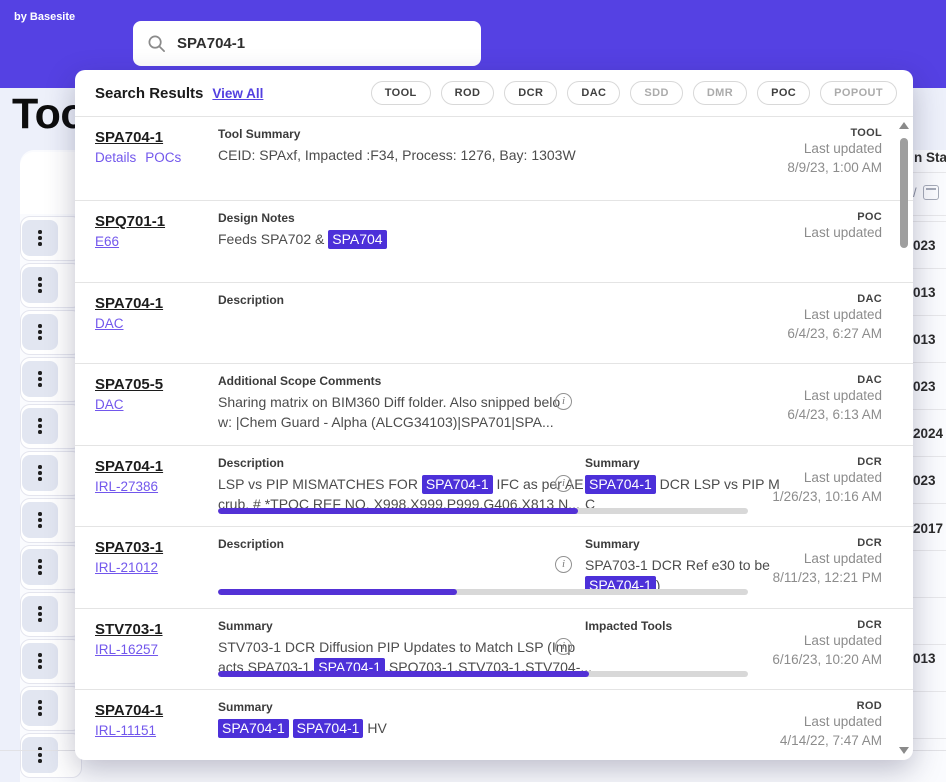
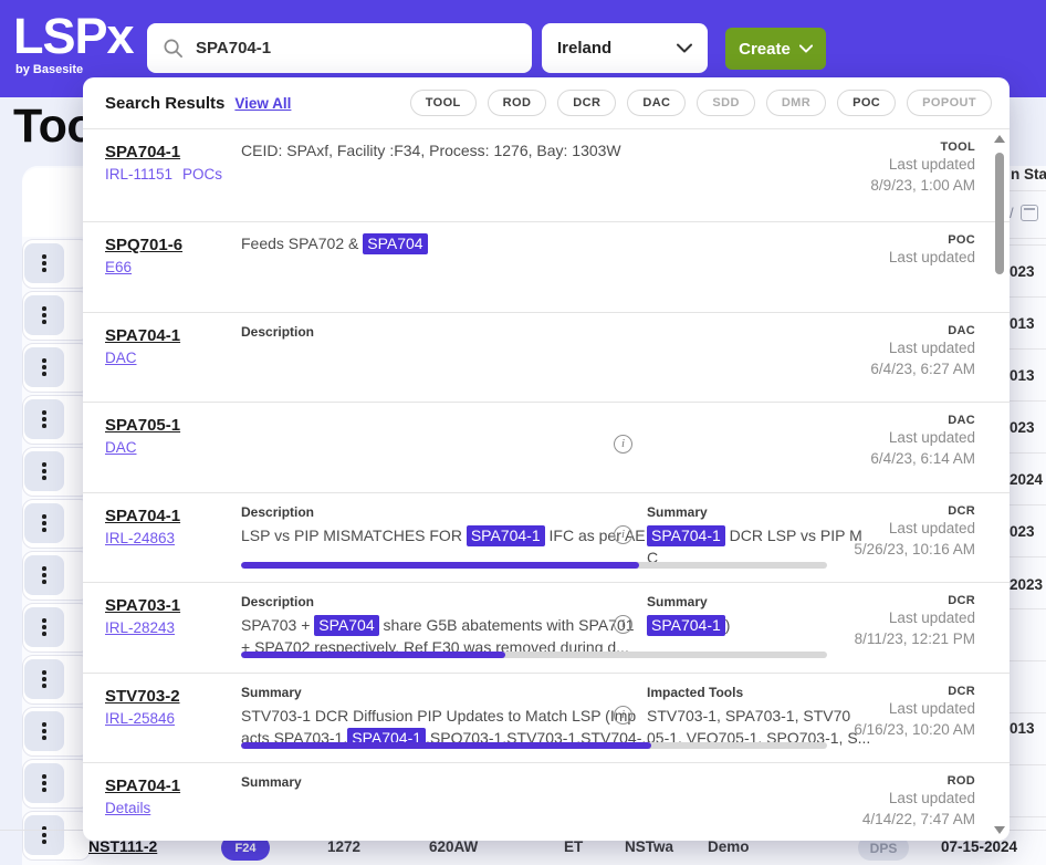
  n Sta
  /
  023
  013
  013
  023
  2024
  023
- 2017
+ 2023
  013
+ NST111-2
+ F24
+ 1272
+ 620AW
+ ET
+ NSTwa
+ Demo
+ DPS
+ 07-15-2024
+ LSPx
  by Basesite
  SPA704-1
+ Ireland
+ Create
  Search Results
  View All
  TOOL
  ROD
  DCR
  DAC
  SDD
  DMR
  POC
  POPOUT
  SPA704-1
- Details
+ IRL-11151
  POCs
- Tool Summary
- CEID: SPAxf, Impacted :F34, Process: 1276, Bay: 1303W
+ CEID: SPAxf, Facility :F34, Process: 1276, Bay: 1303W
  TOOL
  Last updated
  8/9/23, 1:00 AM
- SPQ701-1
+ SPQ701-6
  E66
- Design Notes
  Feeds SPA702 & SPA704
  POC
  Last updated
  SPA704-1
  DAC
  Description
  DAC
  Last updated
  6/4/23, 6:27 AM
- SPA705-5
+ SPA705-1
  DAC
- Additional Scope Comments
- Sharing matrix on BIM360 Diff folder. Also snipped belo
- w: |Chem Guard - Alpha (ALCG34103)|SPA701|SPA...
  i
  DAC
  Last updated
- 6/4/23, 6:13 AM
+ 6/4/23, 6:14 AM
  SPA704-1
- IRL-27386
+ IRL-24863
  Description
  LSP vs PIP MISMATCHES FOR SPA704-1 IFC as per AE
- crub. # *TPOC REF NO. X998,X999,P999,G406,X813 N...
  Summary
  SPA704-1 DCR LSP vs PIP M
  C
  i
  DCR
  Last updated
- 1/26/23, 10:16 AM
+ 5/26/23, 10:16 AM
  SPA703-1
- IRL-21012
+ IRL-28243
  Description
+ SPA703 + SPA704 share G5B abatements with SPA701
+ + SPA702 respectively. Ref E30 was removed during d...
  Summary
- SPA703-1 DCR Ref e30 to be
  SPA704-1 )
  i
  DCR
  Last updated
  8/11/23, 12:21 PM
- STV703-1
+ STV703-2
- IRL-16257
+ IRL-25846
  Summary
  STV703-1 DCR Diffusion PIP Updates to Match LSP (Imp
  acts SPA703-1, SPA704-1 ,SPQ703-1,STV703-1,STV704-...
  Impacted Tools
+ STV703-1, SPA703-1, STV70
+ 05-1, VFO705-1, SPQ703-1, S...
  i
  DCR
  Last updated
  6/16/23, 10:20 AM
  SPA704-1
- IRL-11151
+ Details
  Summary
- SPA704-1 SPA704-1 HV
  ROD
  Last updated
  4/14/22, 7:47 AM
